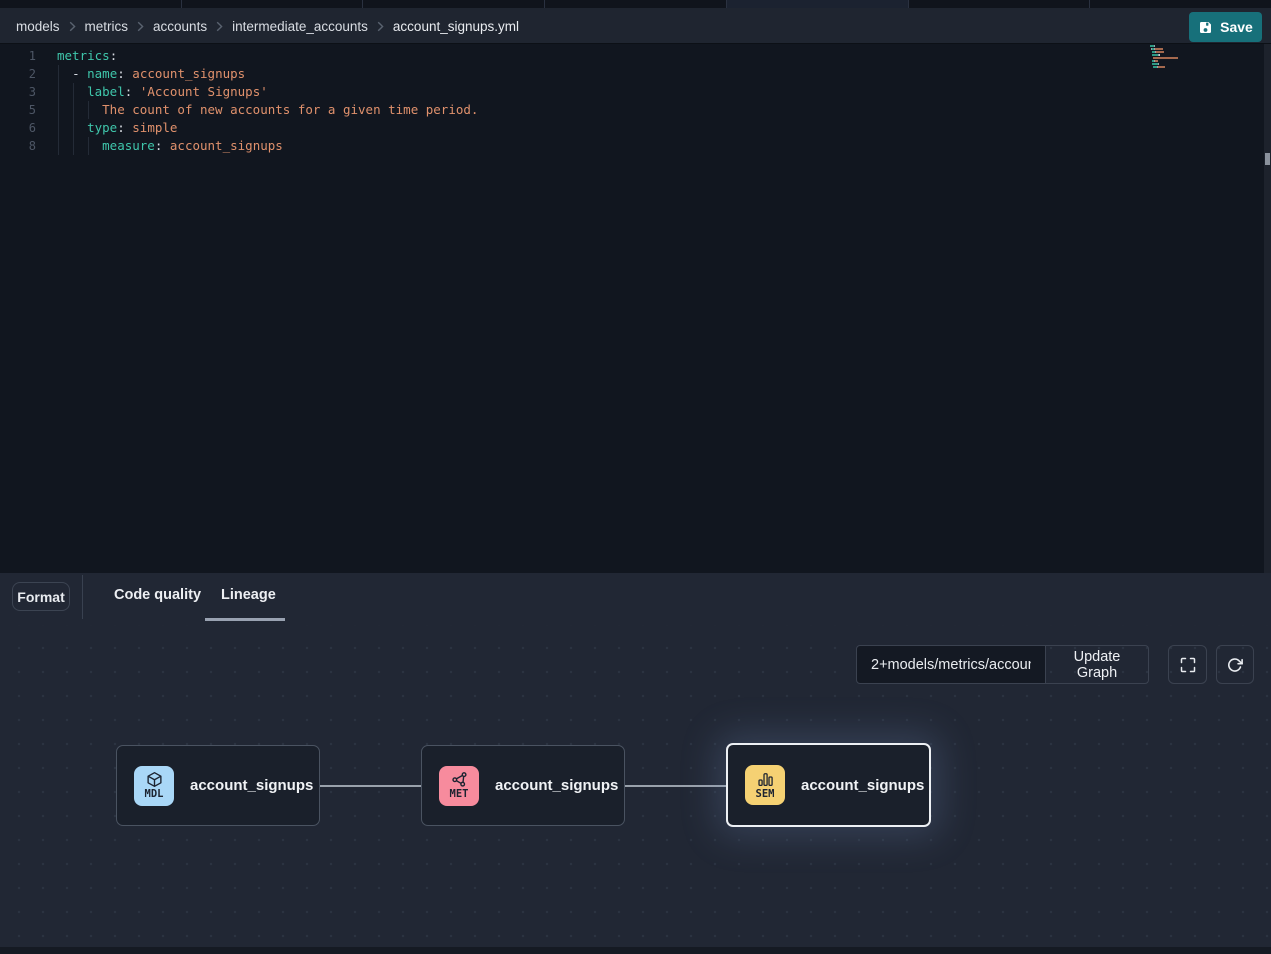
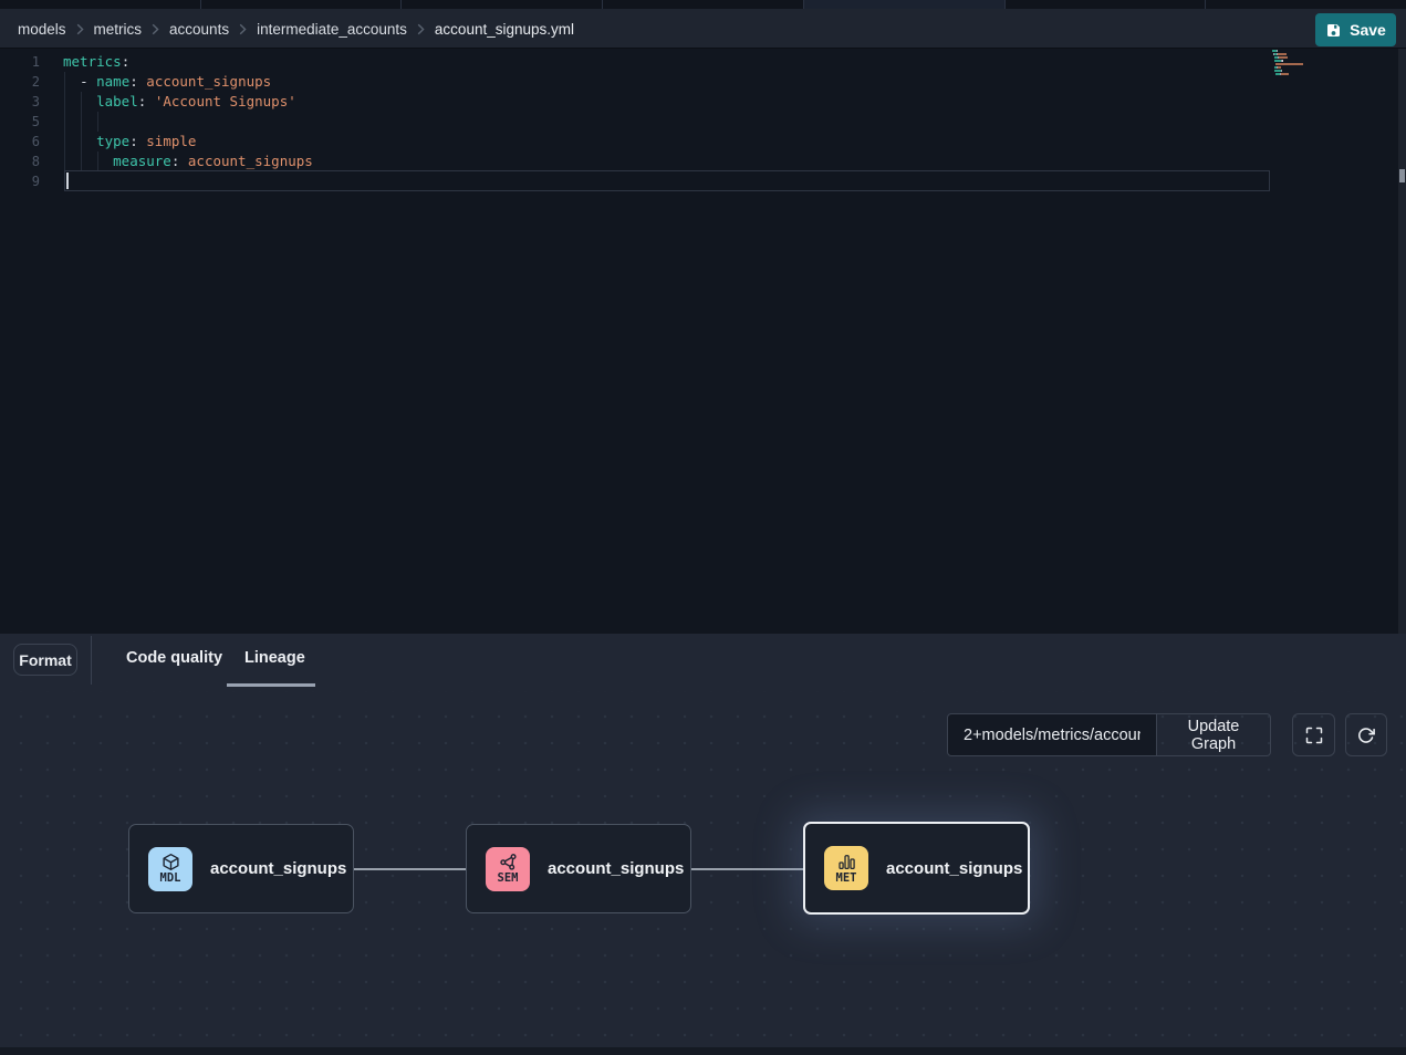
  models
  metrics
  accounts
  intermediate_accounts
  account_signups.yml
  Save
  1
  metrics:
  2
  - name: account_signups
  3
  label: 'Account Signups'
  5
- The count of new accounts for a given time period.
  6
  type: simple
  8
  measure: account_signups
+ 9
  Format
  Code quality
  Lineage
  MDL
  account_signups
- MET
+ SEM
  account_signups
- SEM
+ MET
  account_signups
  2+models/metrics/accou
  Update Graph
